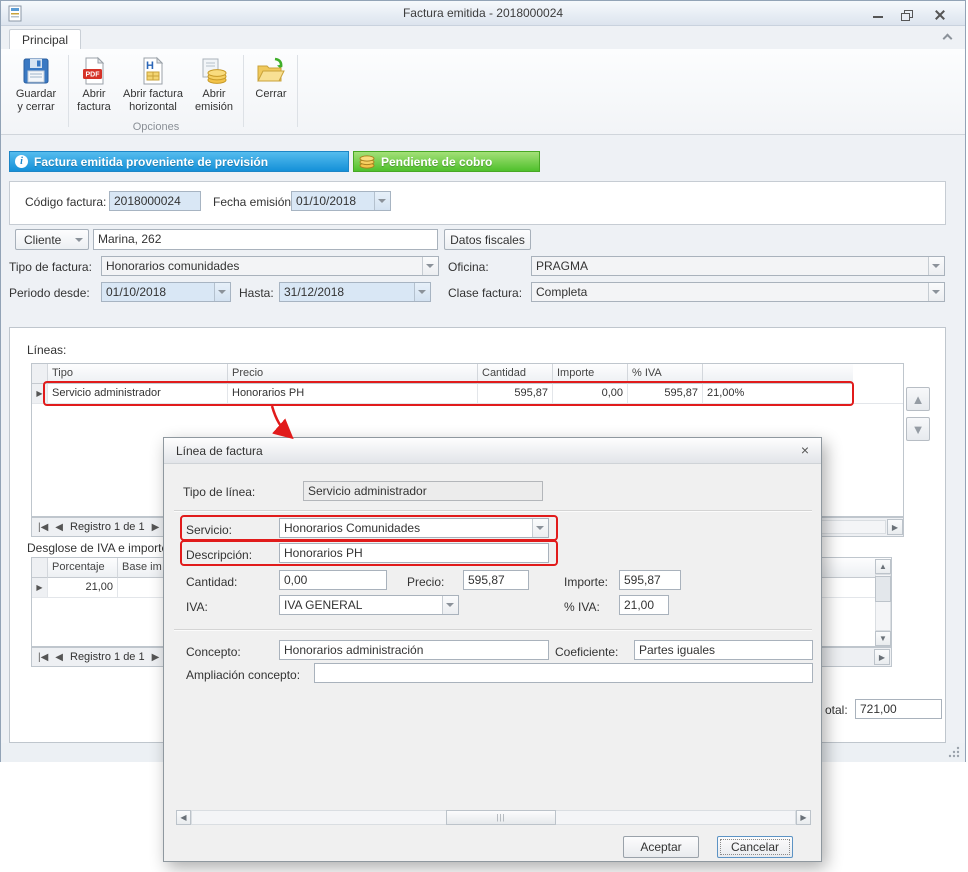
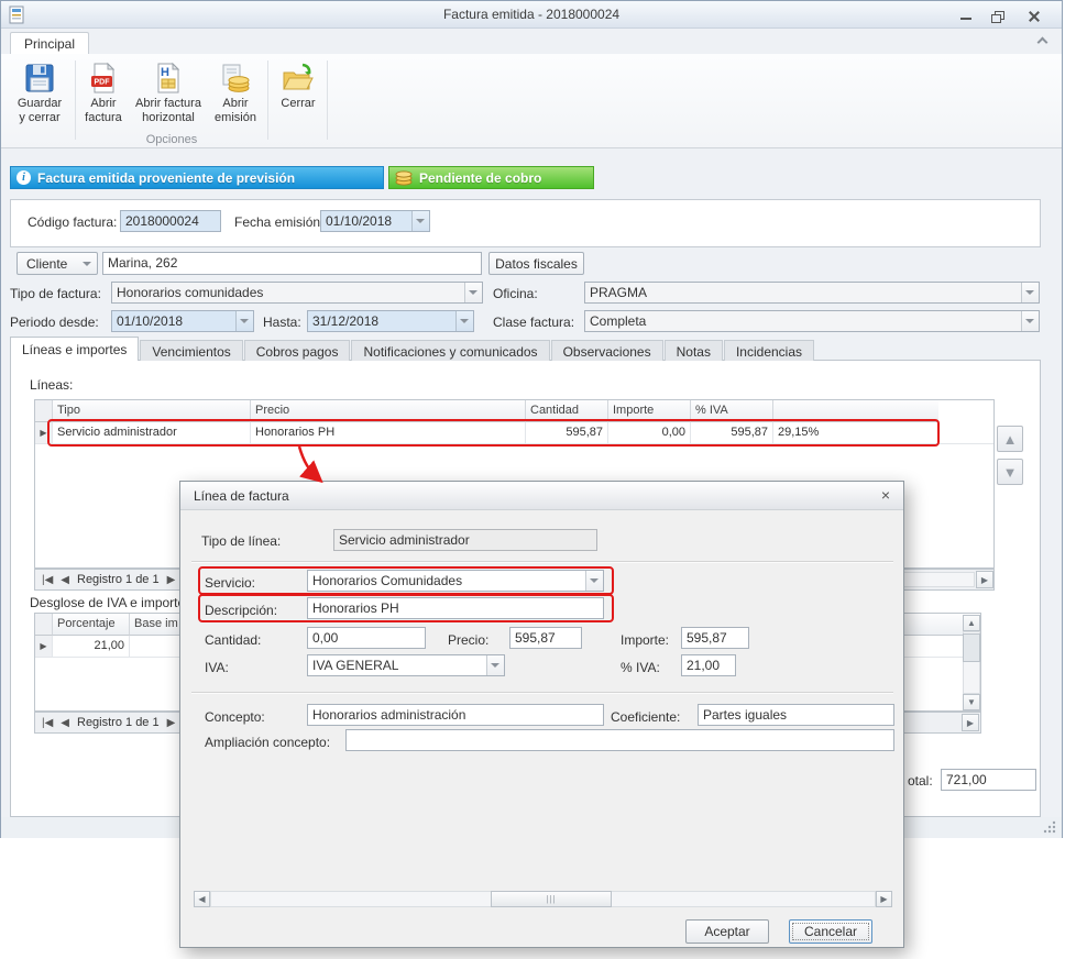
  Factura emitida - 2018000024
  Principal
  Guardar
  y cerrar
  Abrir
  factura
  H
  Abrir factura
  horizontal
  Abrir
  emisión
  Cerrar
  Opciones
  i
  Factura emitida proveniente de previsión
  Pendiente de cobro
  Código factura:
  2018000024
  Fecha emisión
  01/10/2018
  Cliente
  Marina, 262
  Datos fiscales
  Tipo de factura:
  Honorarios comunidades
  Oficina:
  PRAGMA
  Periodo desde:
  01/10/2018
  Hasta:
  31/12/2018
  Clase factura:
  Completa
+ Líneas e importes
+ Vencimientos
+ Cobros pagos
+ Notificaciones y comunicados
+ Observaciones
+ Notas
+ Incidencias
  Líneas:
  Tipo
  Precio
  Cantidad
  Importe
  % IVA
  ▶
  Servicio administrador
  Honorarios PH
  595,87
  0,00
  595,87
- 21,00%
+ 29,15%
  ▲
  ▼
  |◀
  ◀
  Registro 1 de 1
  ▶
  ▶
  Desglose de IVA e import
  Porcentaje
  Base im
  ▶
  21,00
  ▲
  ▼
  |◀
  ◀
  Registro 1 de 1
  ▶
  ▶
  otal:
  721,00
  Línea de factura
  ×
  Tipo de línea:
  Servicio administrador
  Servicio:
  Honorarios Comunidades
  Descripción:
  Honorarios PH
  Cantidad:
  0,00
  Precio:
  595,87
  Importe:
  595,87
  IVA:
  IVA GENERAL
  % IVA:
  21,00
  Concepto:
  Honorarios administración
  Coeficiente:
  Partes iguales
  Ampliación concepto:
  ◀
  |||
  ▶
  Aceptar
  Cancelar
